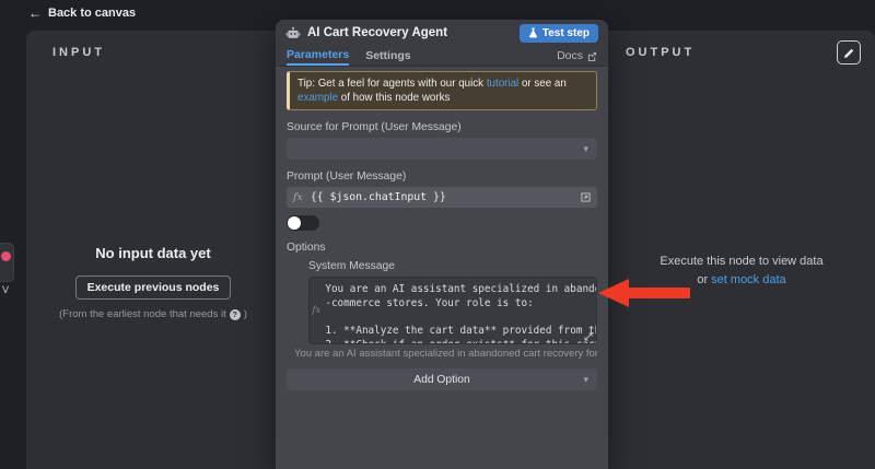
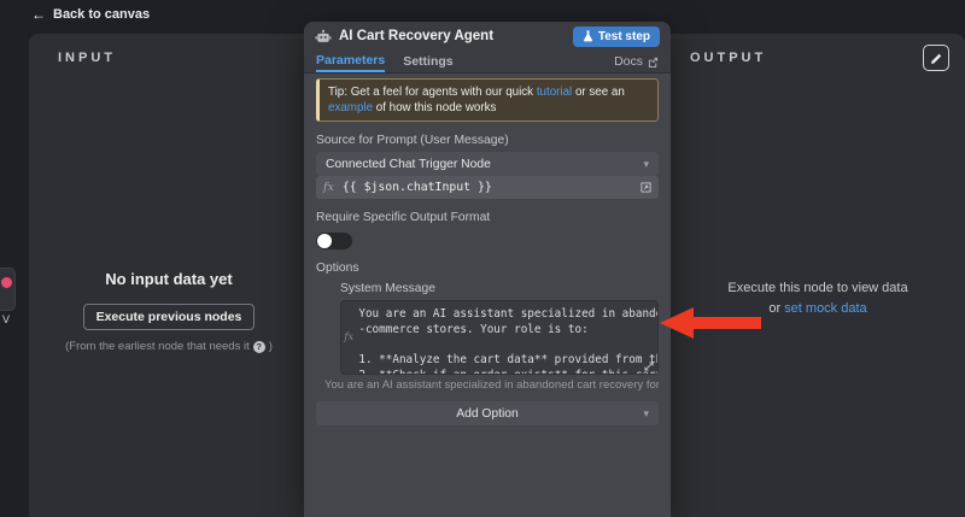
  ←
  Back to canvas
  V
  INPUT
  No input data yet
  Execute previous nodes
  (From the earliest node that needs it
  ?
  )
  OUTPUT
  Execute this node to view data
  or set mock data
  AI Cart Recovery Agent
  Test step
  Parameters
  Settings
  Docs
  Tip: Get a feel for agents with our quick tutorial or see an example of how this node works
  Source for Prompt (User Message)
+ Connected Chat Trigger Node
  ▾
- Prompt (User Message)
  fx
  {{ $json.chatInput }}
+ Require Specific Output Format
  Options
  System Message
  fx
  -commerce stores. Your role is to:
  You are an AI assistant specialized in abandoned cart recovery for
  Add Option
  ▾
